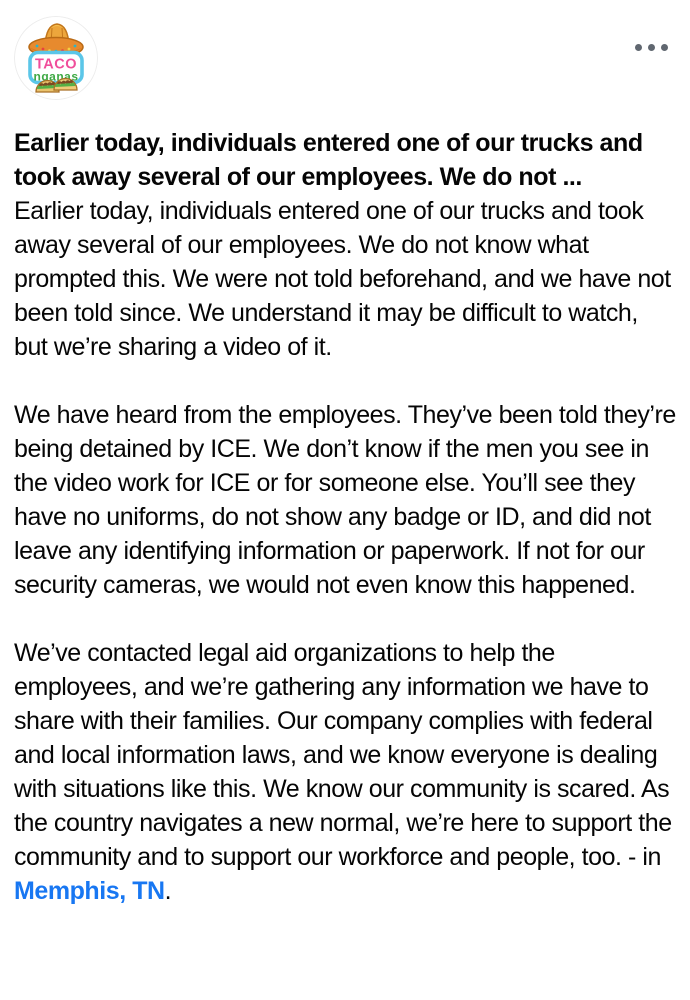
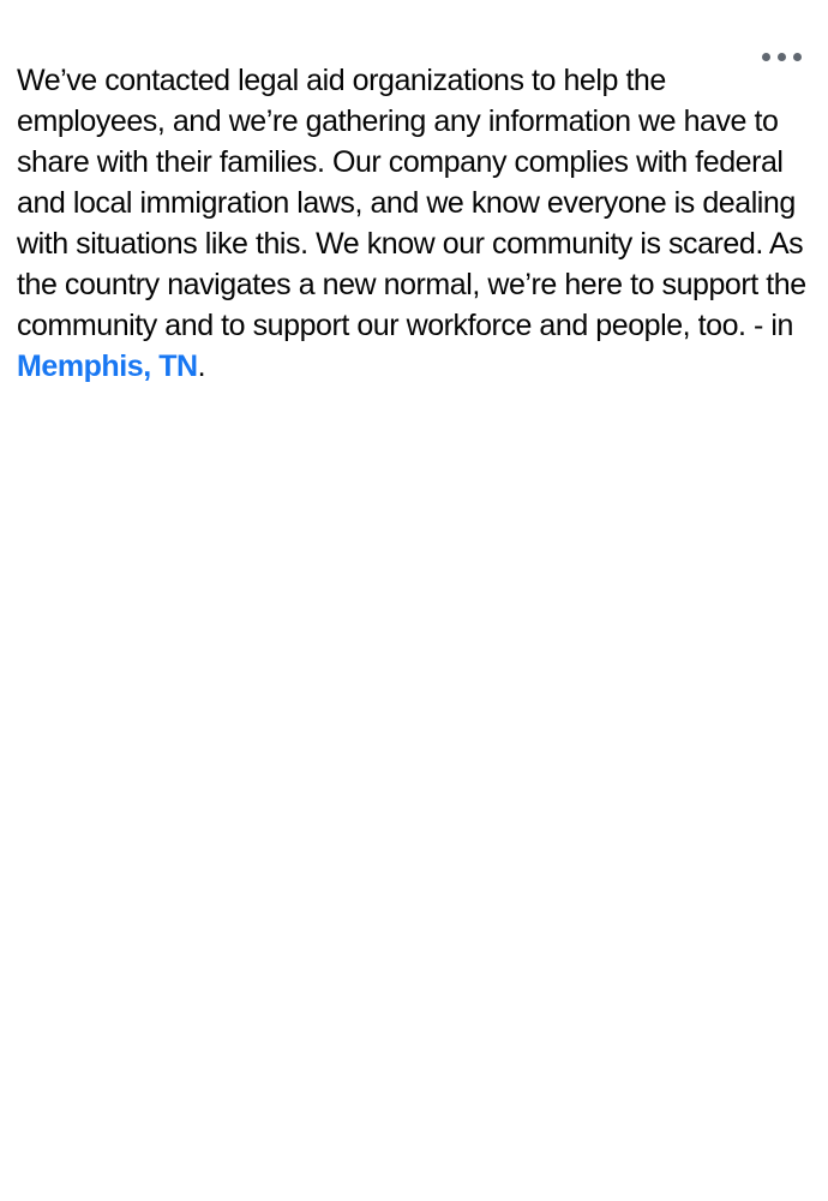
- TACO
- nganas
- Earlier today, individuals entered one of our trucks and took away several of our employees. We do not ...
- Earlier today, individuals entered one of our trucks and took away several of our employees. We do not know what prompted this. We were not told beforehand, and we have not been told since. We understand it may be difficult to watch, but we’re sharing a video of it.
- We have heard from the employees. They’ve been told they’re being detained by ICE. We don’t know if the men you see in the video work for ICE or for someone else. You’ll see they have no uniforms, do not show any badge or ID, and did not leave any identifying information or paperwork. If not for our security cameras, we would not even know this happened.
- We’ve contacted legal aid organizations to help the employees, and we’re gathering any information we have to share with their families. Our company complies with federal and local information laws, and we know everyone is dealing with situations like this. We know our community is scared. As the country navigates a new normal, we’re here to support the community and to support our workforce and people, too. - in Memphis, TN.
+ We’ve contacted legal aid organizations to help the employees, and we’re gathering any information we have to share with their families. Our company complies with federal and local immigration laws, and we know everyone is dealing with situations like this. We know our community is scared. As the country navigates a new normal, we’re here to support the community and to support our workforce and people, too. - in Memphis, TN.
